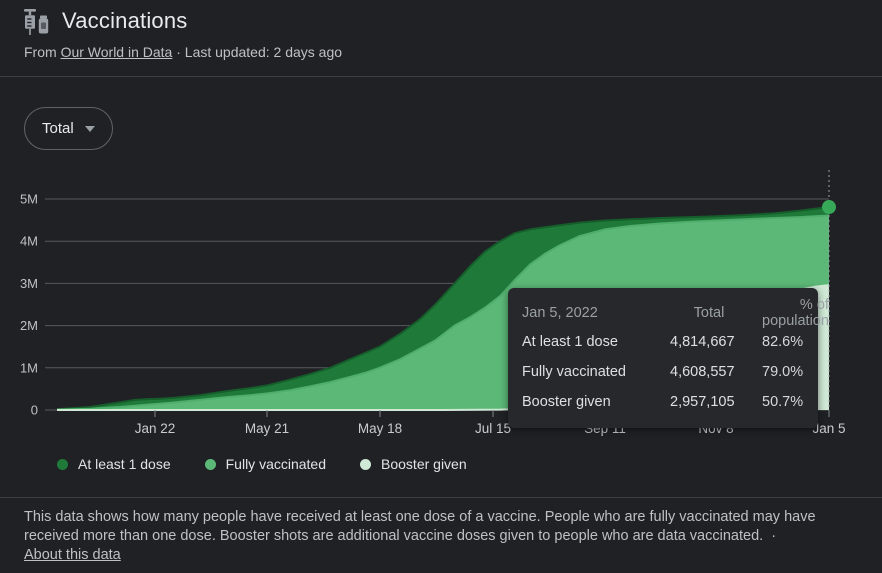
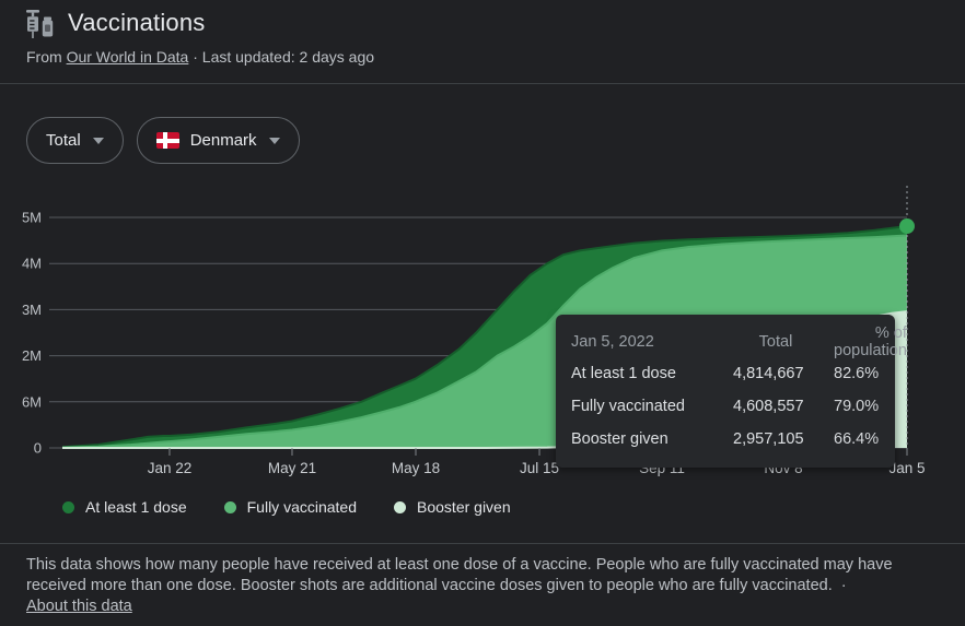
  Vaccinations
  From Our World in Data · Last updated: 2 days ago
  Total
+ Denmark
  5M
  4M
  3M
  2M
- 1M
+ 6M
  0
  Jan 22
  May 21
  May 18
  Jul 15
  Sep 11
  Nov 8
  Jan 5
  Jan 5, 2022
  Total
  % of population
  At least 1 dose
  4,814,667
  82.6%
  Fully vaccinated
  4,608,557
  79.0%
  Booster given
  2,957,105
- 50.7%
+ 66.4%
  At least 1 dose
  Fully vaccinated
  Booster given
- This data shows how many people have received at least one dose of a vaccine. People who are fully vaccinated may have received more than one dose. Booster shots are additional vaccine doses given to people who are data vaccinated. ·
+ This data shows how many people have received at least one dose of a vaccine. People who are fully vaccinated may have received more than one dose. Booster shots are additional vaccine doses given to people who are fully vaccinated. ·
  About this data
